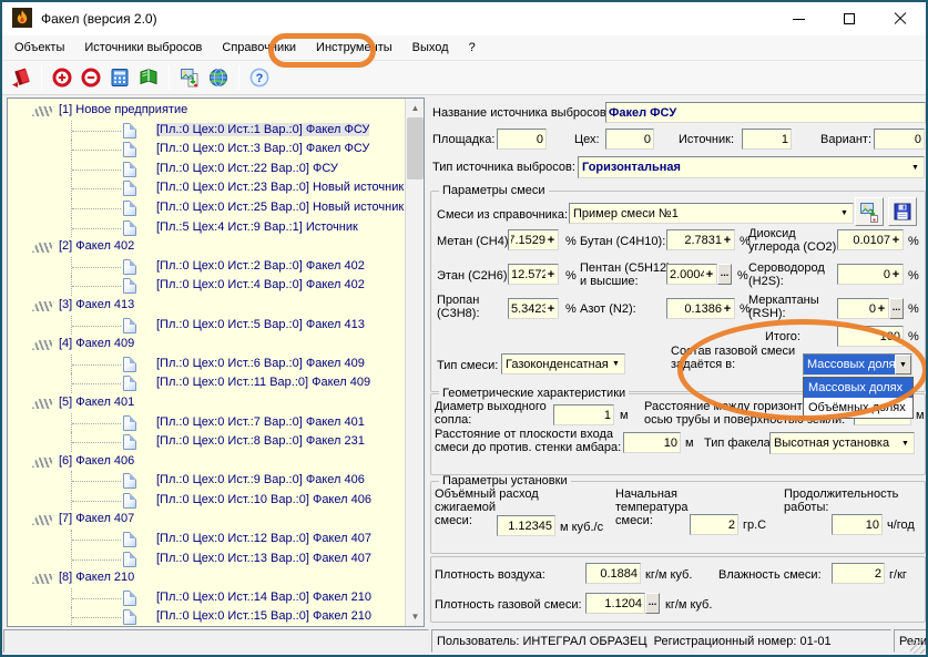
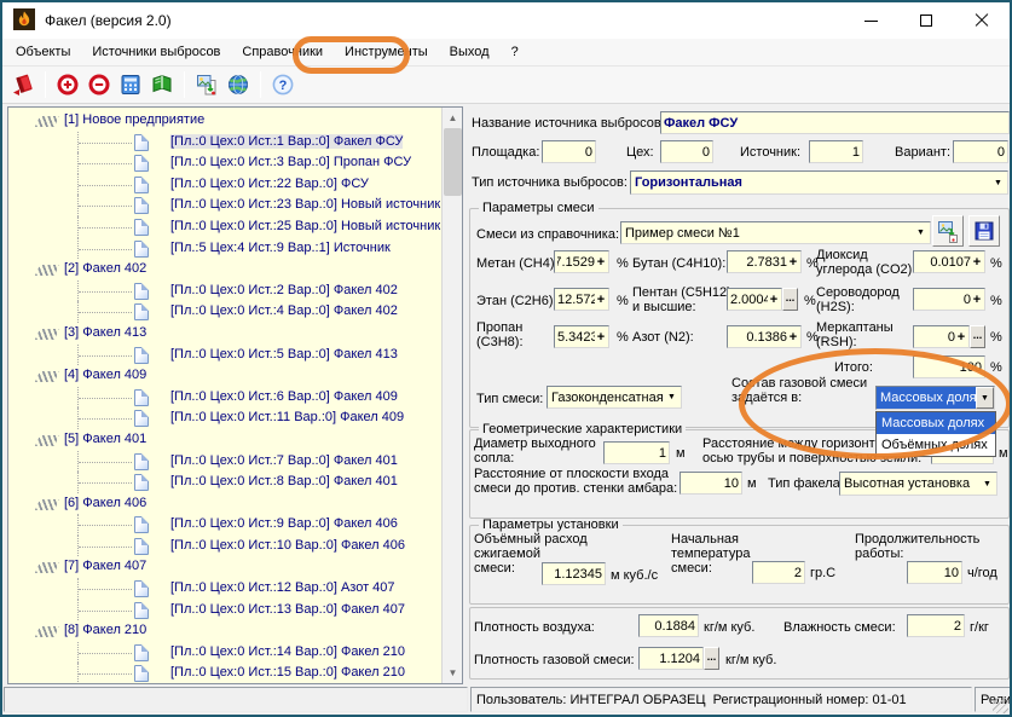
  Факел (версия 2.0)
  Объекты
  Источники выбросов
  Справочники
  Инструменты
  Выход
  ?
  ?
  [1] Новое предприятие
  [Пл.:0 Цех:0 Ист.:1 Вар.:0] Факел ФСУ
- [Пл.:0 Цех:0 Ист.:3 Вар.:0] Факел ФСУ
+ [Пл.:0 Цех:0 Ист.:3 Вар.:0] Пропан ФСУ
  [Пл.:0 Цех:0 Ист.:22 Вар.:0] ФСУ
  [Пл.:0 Цех:0 Ист.:23 Вар.:0] Новый источник
  [Пл.:0 Цех:0 Ист.:25 Вар.:0] Новый источник
  [Пл.:5 Цех:4 Ист.:9 Вар.:1] Источник
  [2] Факел 402
  [Пл.:0 Цех:0 Ист.:2 Вар.:0] Факел 402
  [Пл.:0 Цех:0 Ист.:4 Вар.:0] Факел 402
  [3] Факел 413
  [Пл.:0 Цех:0 Ист.:5 Вар.:0] Факел 413
  [4] Факел 409
  [Пл.:0 Цех:0 Ист.:6 Вар.:0] Факел 409
  [Пл.:0 Цех:0 Ист.:11 Вар.:0] Факел 409
  [5] Факел 401
  [Пл.:0 Цех:0 Ист.:7 Вар.:0] Факел 401
- [Пл.:0 Цех:0 Ист.:8 Вар.:0] Факел 231
+ [Пл.:0 Цех:0 Ист.:8 Вар.:0] Факел 401
  [6] Факел 406
  [Пл.:0 Цех:0 Ист.:9 Вар.:0] Факел 406
  [Пл.:0 Цех:0 Ист.:10 Вар.:0] Факел 406
  [7] Факел 407
- [Пл.:0 Цех:0 Ист.:12 Вар.:0] Факел 407
+ [Пл.:0 Цех:0 Ист.:12 Вар.:0] Азот 407
  [Пл.:0 Цех:0 Ист.:13 Вар.:0] Факел 407
  [8] Факел 210
  [Пл.:0 Цех:0 Ист.:14 Вар.:0] Факел 210
  [Пл.:0 Цех:0 Ист.:15 Вар.:0] Факел 210
  ▲
  ▼
  Название источника выбросов
  Факел ФСУ
  Площадка:
  0
  Цех:
  0
  Источник:
  1
  Вариант:
  0
  Тип источника выбросов:
  Горизонтальная
  Параметры смеси
  Смеси из справочника:
  Пример смеси №1
  Метан (CH4)
  7.1529
  %
  Бутан (C4H10):
  2.7831
  %
  Диоксид
  углерода (CO2)
  0.0107
  %
  Этан (C2H6)
  12.572
  %
  Пентан (C5H12
  и высшие:
  2.0004
  %
  Сероводород
  (H2S):
  0
  %
  Пропан
  (C3H8):
  5.3423
  %
  Азот (N2):
  0.1386
  %
  Меркаптаны
  (RSH):
  0
  %
  Итого:
  100
  %
  Тип смеси:
  Газоконденсатная
  Состав газовой смеси
  задаётся в:
  Массовых доля
  Массовых долях
  Объёмных долях
  Геометрические характеристики
  Диаметр выходного
  сопла:
  1
  м
  Расстояние между горизонт
  осью трубы и поверхностью земли:
  м
  Расстояние от плоскости входа
  смеси до против. стенки амбара:
  10
  м
  Тип факела
  Высотная установка
  Параметры установки
  Объёмный расход
  сжигаемой
  смеси:
  1.12345
  м куб./с
  Начальная
  температура
  смеси:
  2
  гр.С
  Продолжительность
  работы:
  10
  ч/год
  Плотность воздуха:
  0.1884
  кг/м куб.
  Влажность смеси:
  2
  г/кг
  Плотность газовой смеси:
  1.1204
  кг/м куб.
  Пользователь: ИНТЕГРАЛ ОБРАЗЕЦ Регистрационный номер: 01-01
